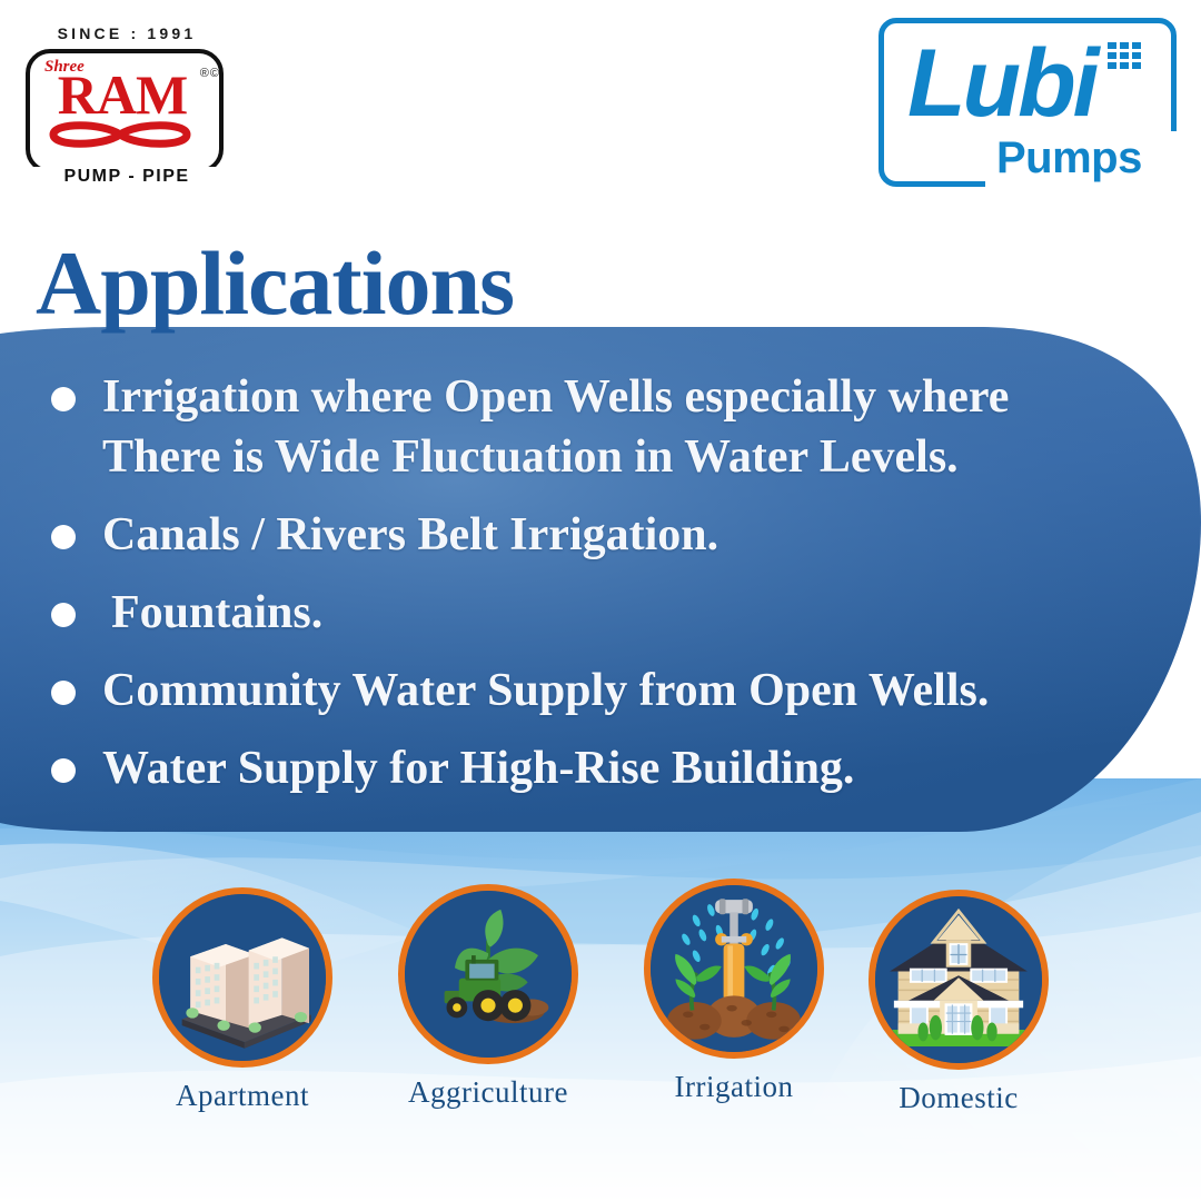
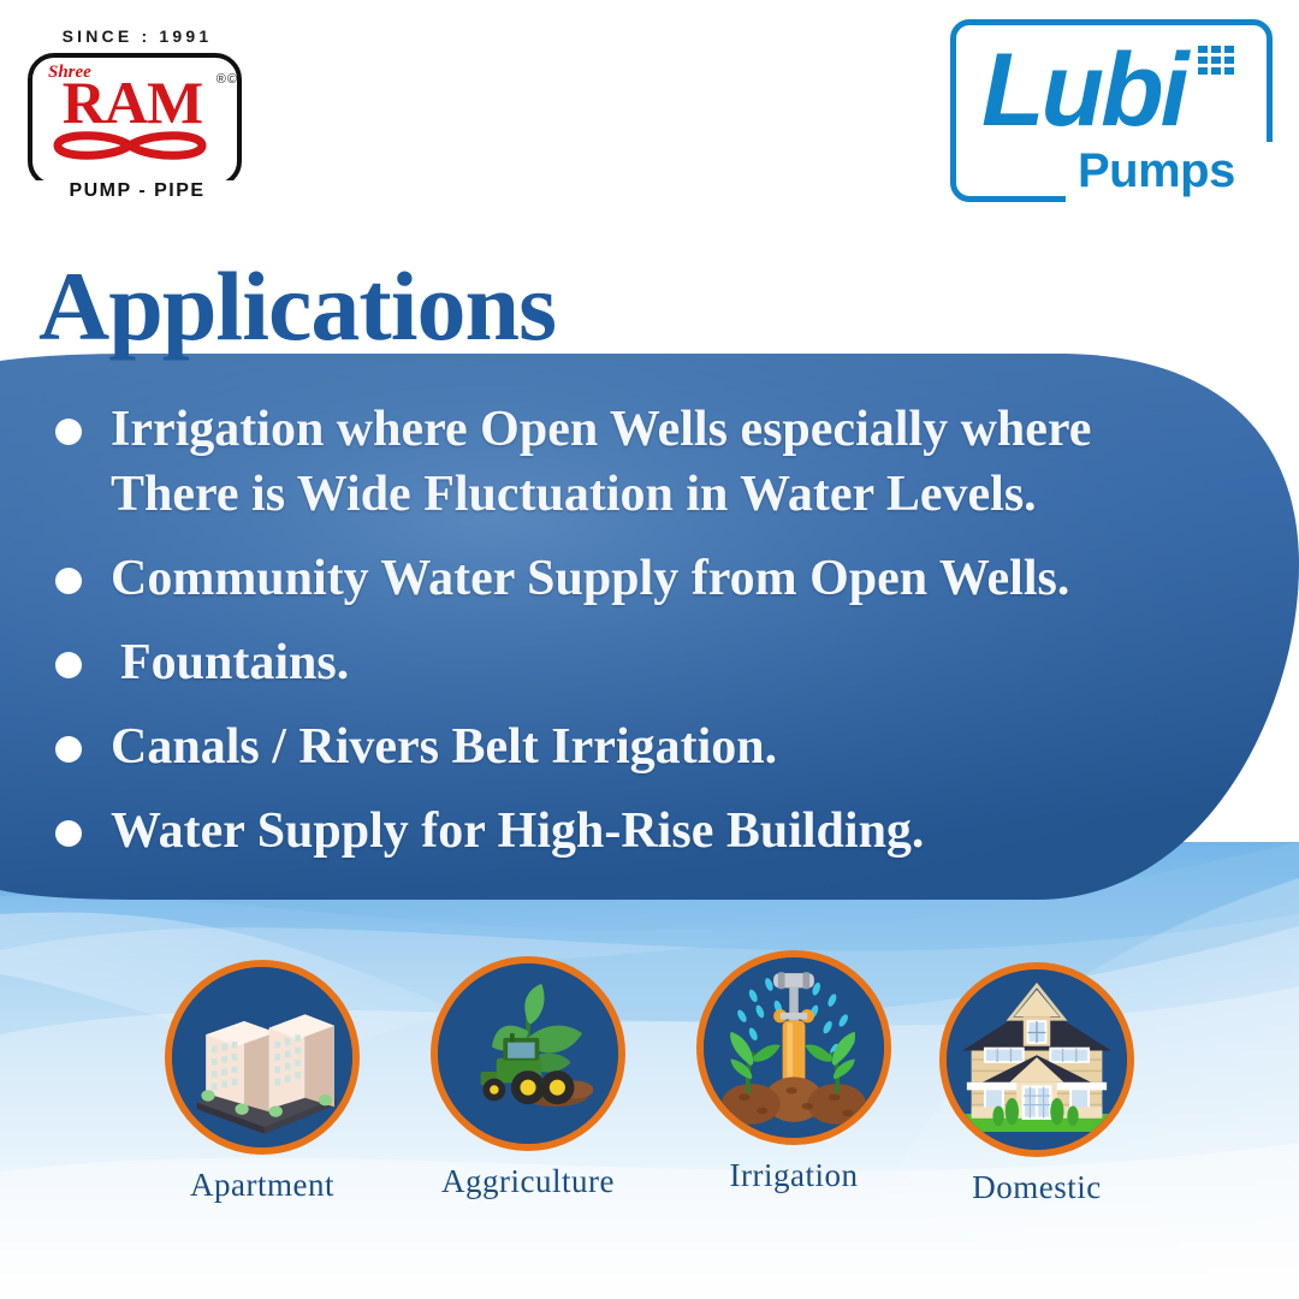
  SINCE : 1991
  Shree
  RAM
  ®©
  PUMP - PIPE
  Lubi
  Pumps
  Applications
  Irrigation where Open Wells especially where There is Wide Fluctuation in Water Levels.
- Canals / Rivers Belt Irrigation.
+ Community Water Supply from Open Wells.
  Fountains.
- Community Water Supply from Open Wells.
+ Canals / Rivers Belt Irrigation.
  Water Supply for High-Rise Building.
  Apartment
  Aggriculture
  Irrigation
  Domestic
